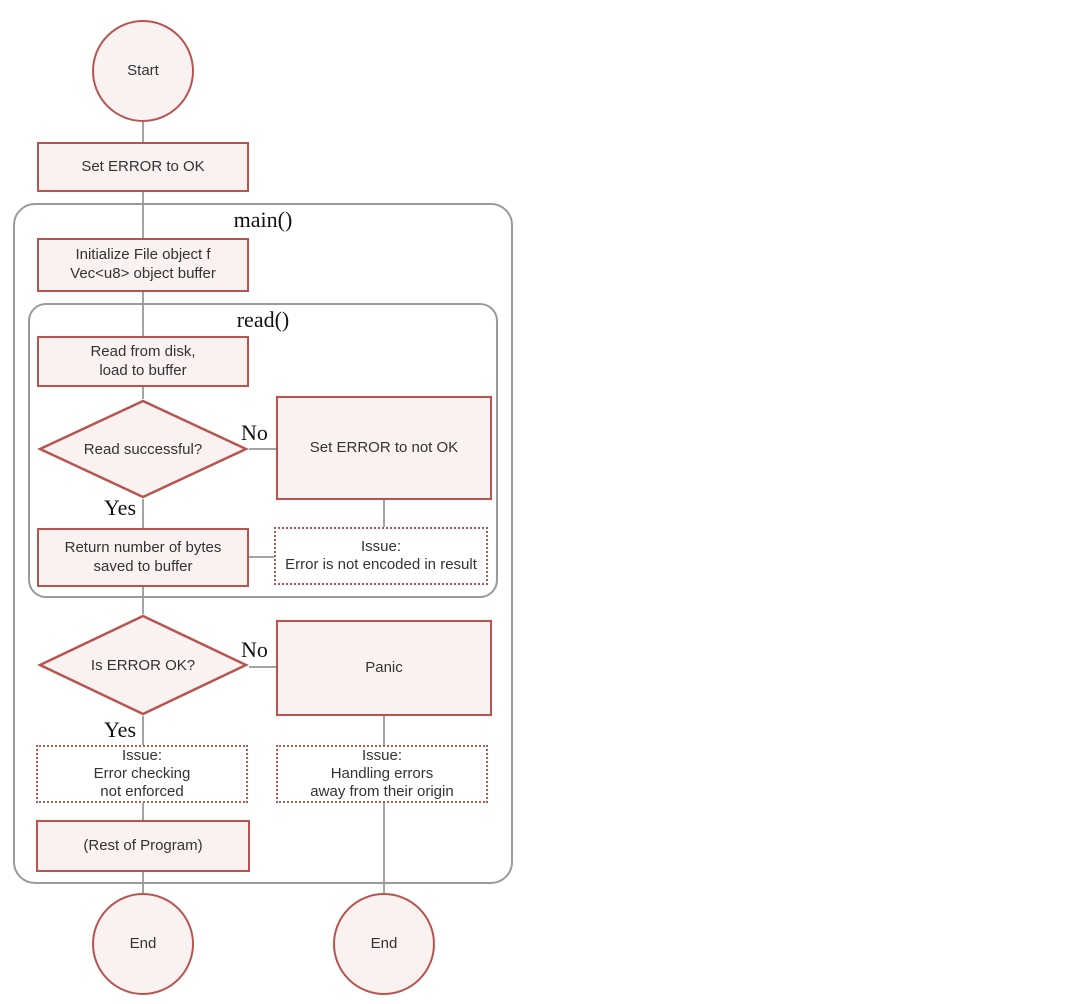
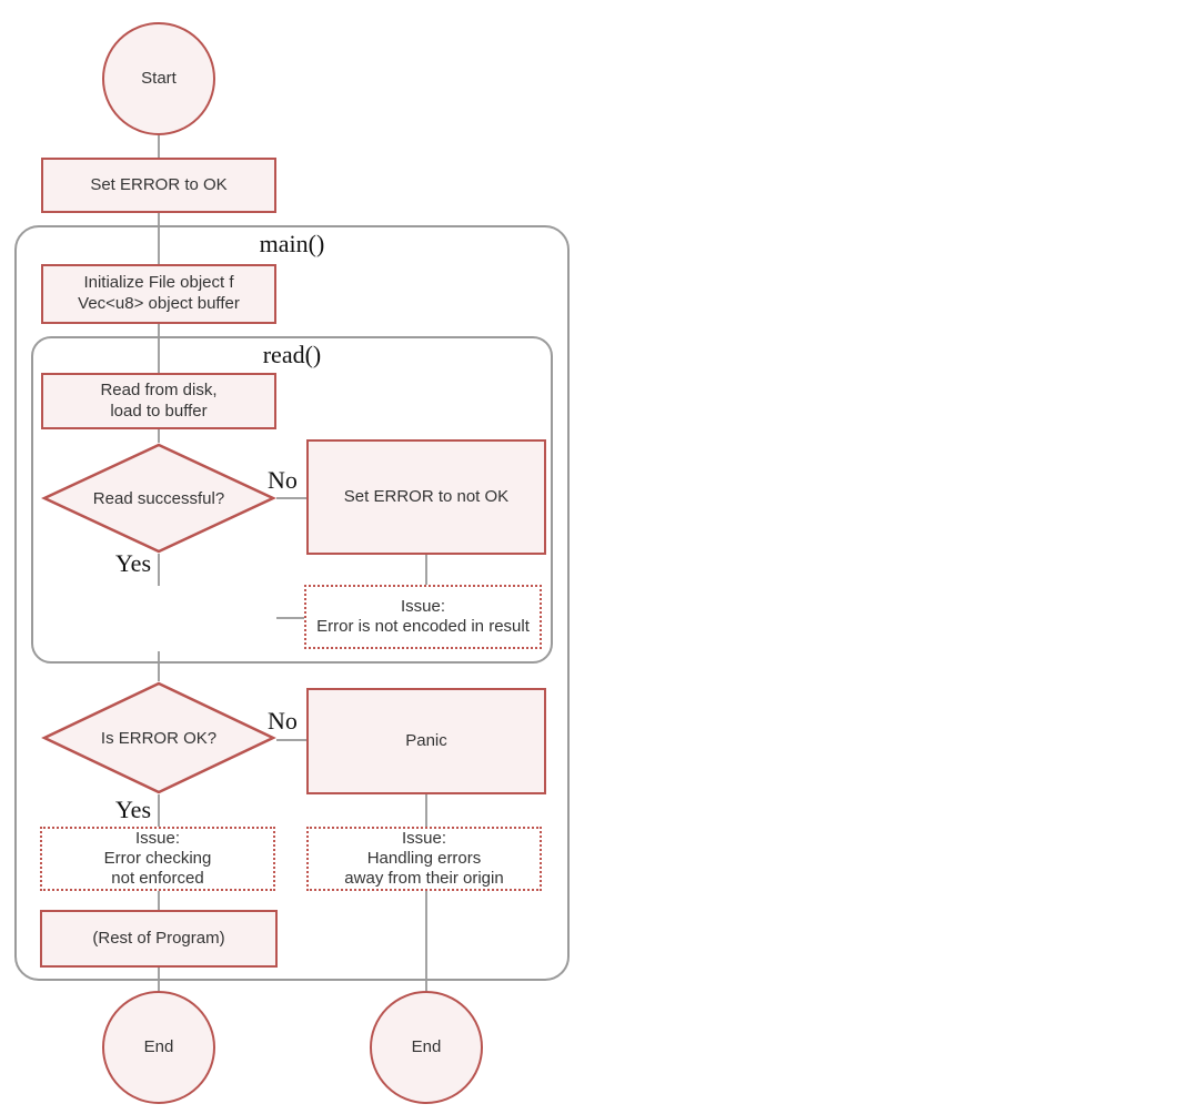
  main()
  read()
  Start
  End
  End
  Set ERROR to OK
  Initialize File object f
  Vec<u8> object buffer
  Read from disk,
  load to buffer
- Return number of bytes
- saved to buffer
  (Rest of Program)
  Set ERROR to not OK
  Panic
  Read successful?
  Is ERROR OK?
  No
  Yes
  No
  Yes
  Issue:
  Error is not encoded in result
  Issue:
  Error checking
  not enforced
  Issue:
  Handling errors
  away from their origin
